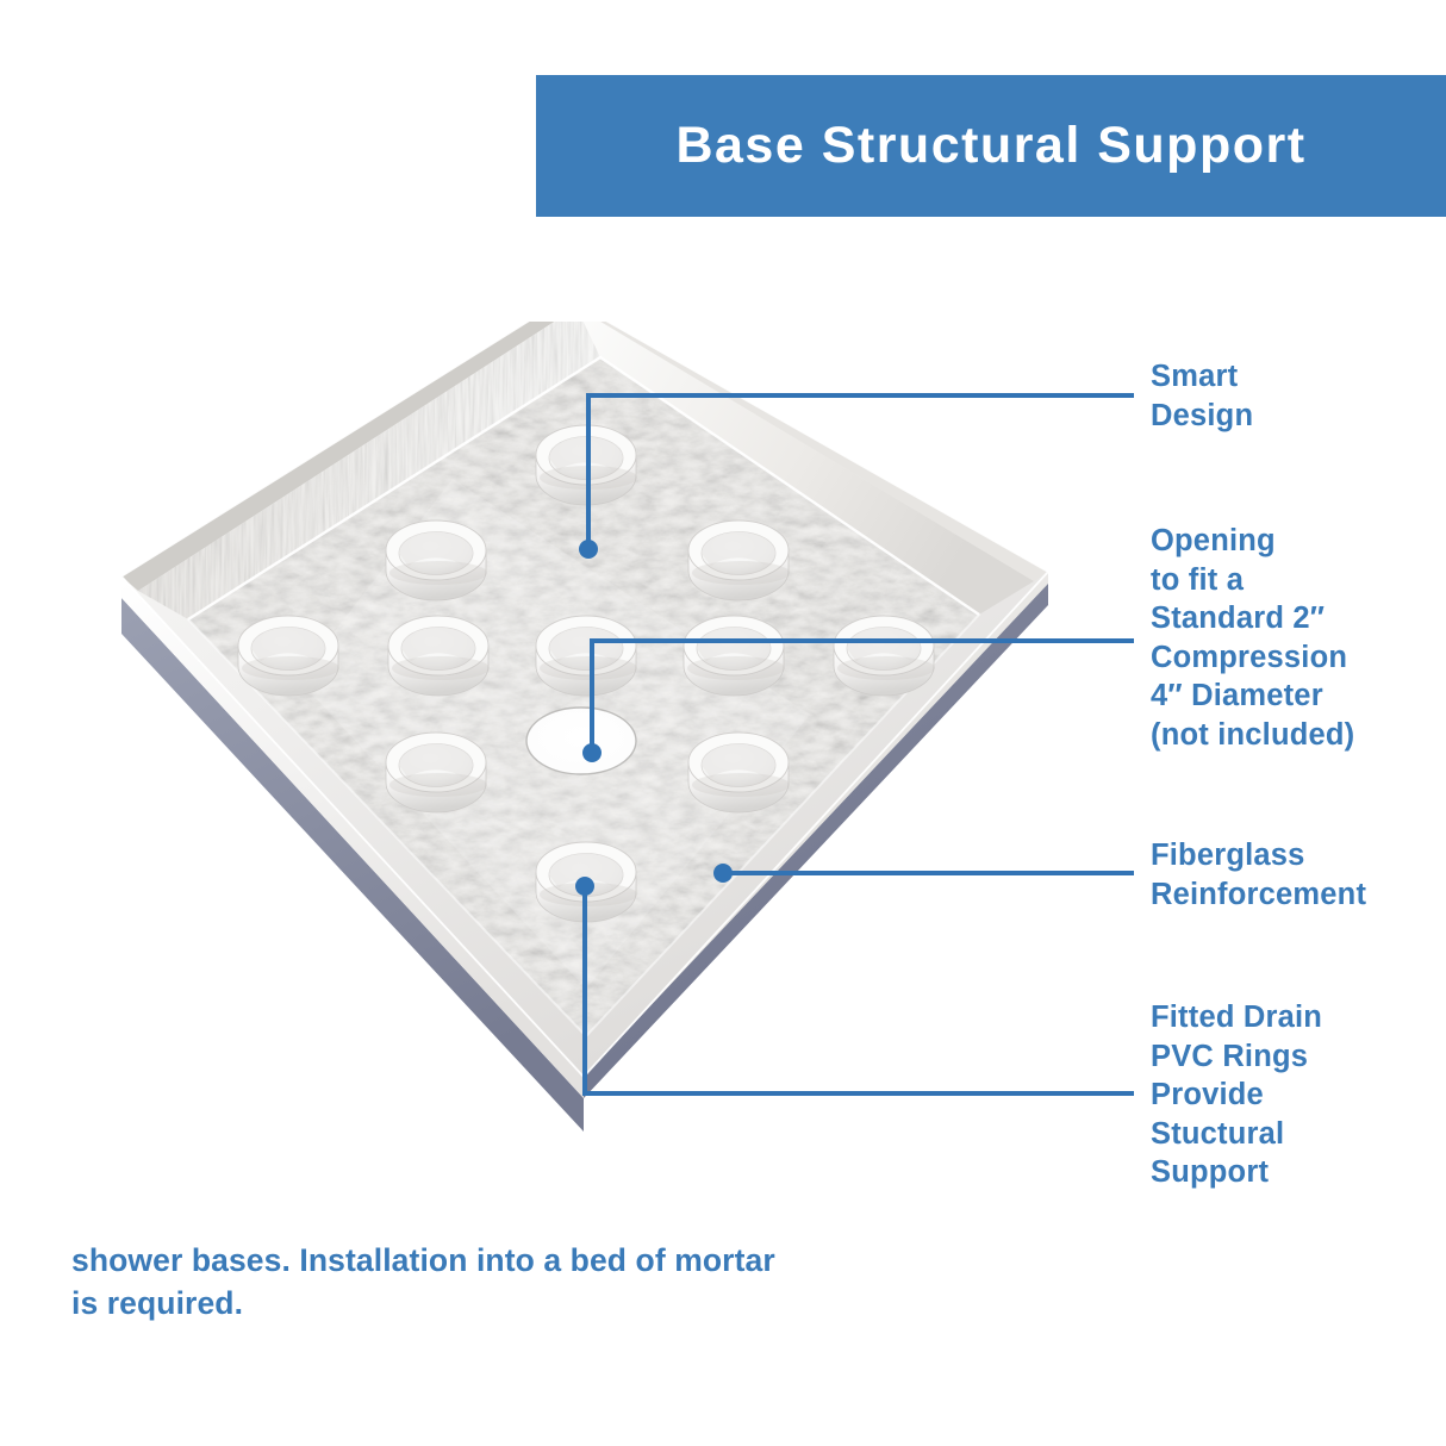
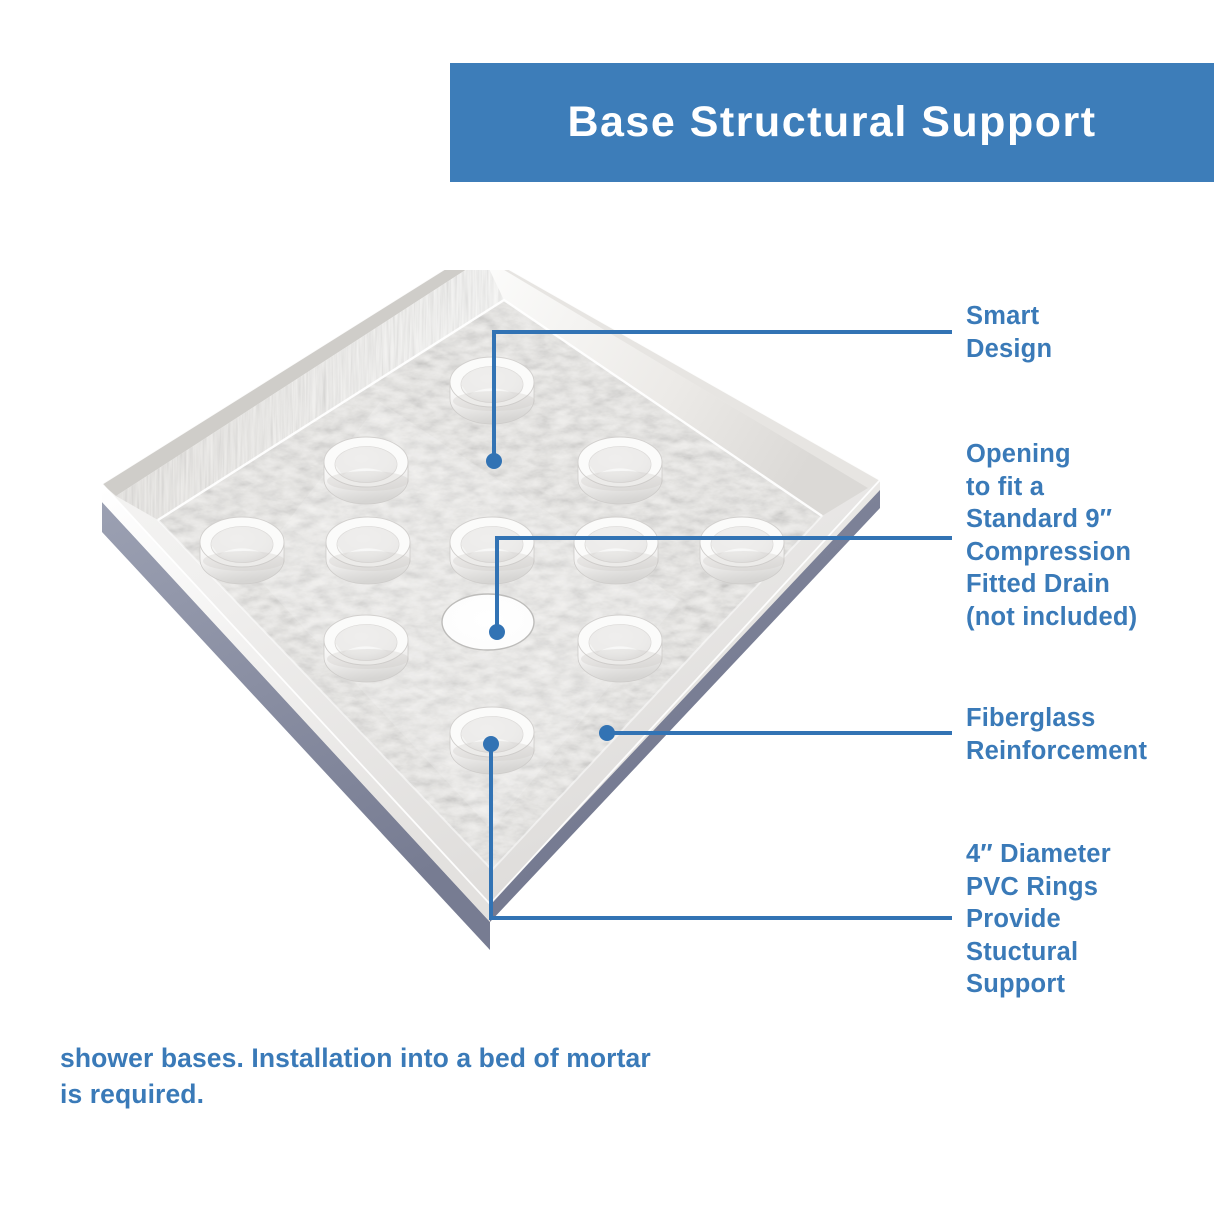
  Base Structural Support
  Smart
  Design
  Opening
  to fit a
- Standard 2″
+ Standard 9″
  Compression
- 4″ Diameter
+ Fitted Drain
  (not included)
  Fiberglass
  Reinforcement
- Fitted Drain
+ 4″ Diameter
  PVC Rings
  Provide
  Stuctural
  Support
  shower bases. Installation into a bed of mortar
  is required.
